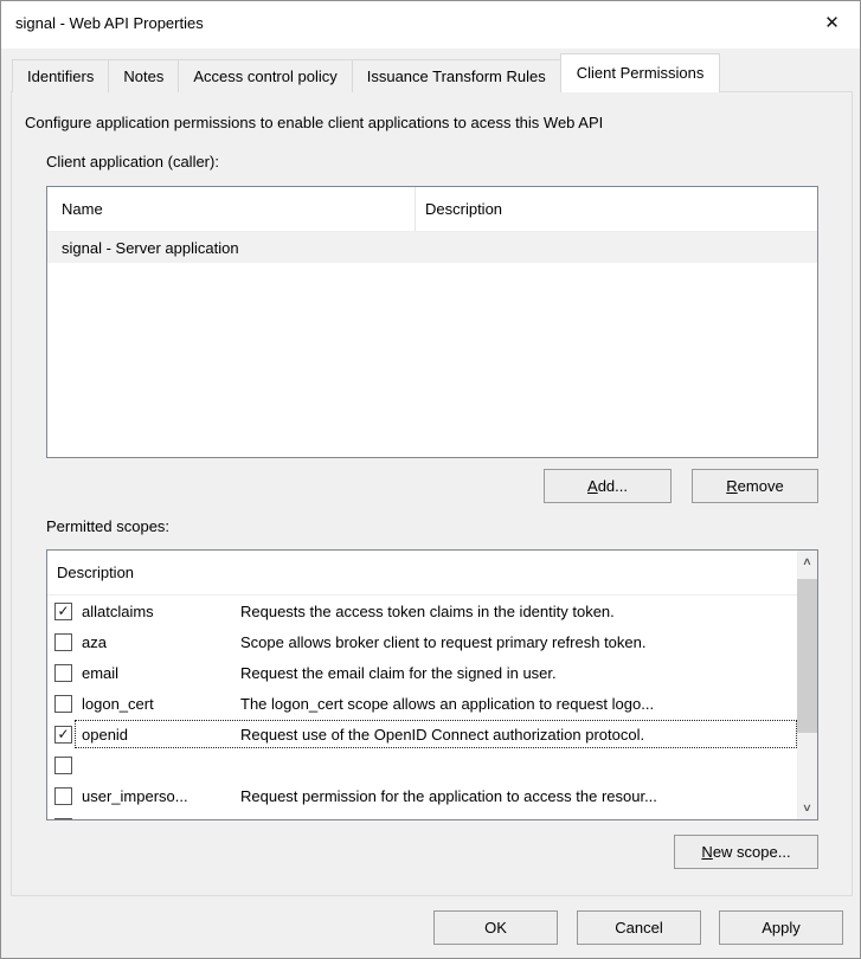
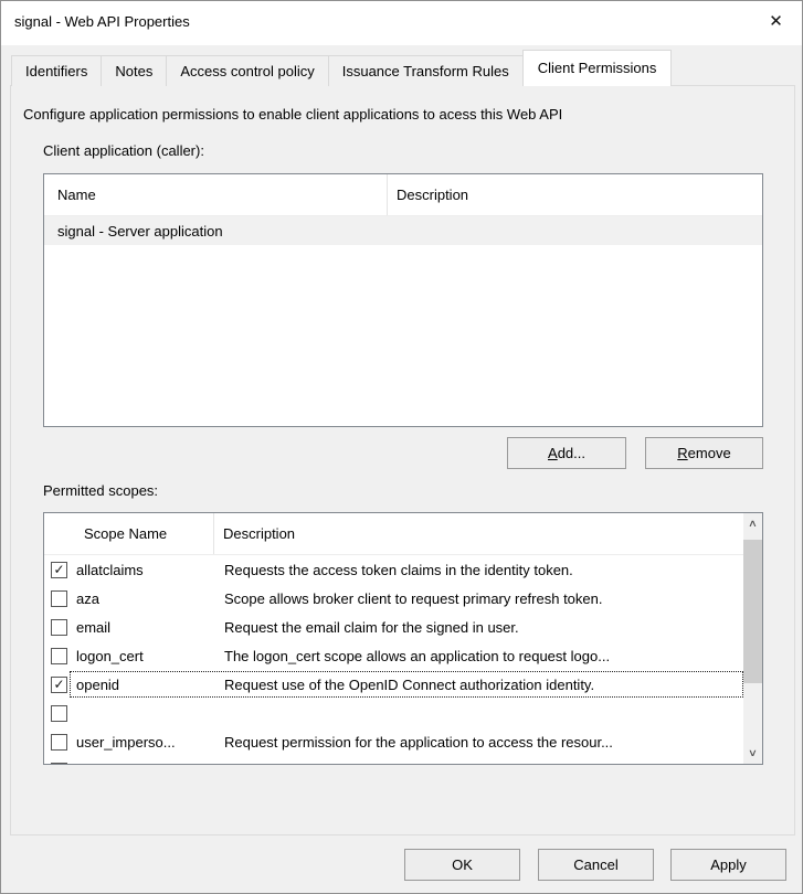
  signal - Web API Properties
  ✕
  Identifiers
  Notes
  Access control policy
  Issuance Transform Rules
  Client Permissions
  Configure application permissions to enable client applications to acess this Web API
  Client application (caller):
  Name
  Description
  signal - Server application
  A
  dd...
  R
  emove
  Permitted scopes:
+ Scope Name
  Description
  ✓
  allatclaims
  Requests the access token claims in the identity token.
  aza
  Scope allows broker client to request primary refresh token.
  email
  Request the email claim for the signed in user.
  logon_cert
  The logon_cert scope allows an application to request logo...
  ✓
  openid
- Request use of the OpenID Connect authorization protocol.
+ Request use of the OpenID Connect authorization identity.
  user_imperso...
  Request permission for the application to access the resour...
  ∧
  ∨
- N
- ew scope...
  OK
  Cancel
  Apply
